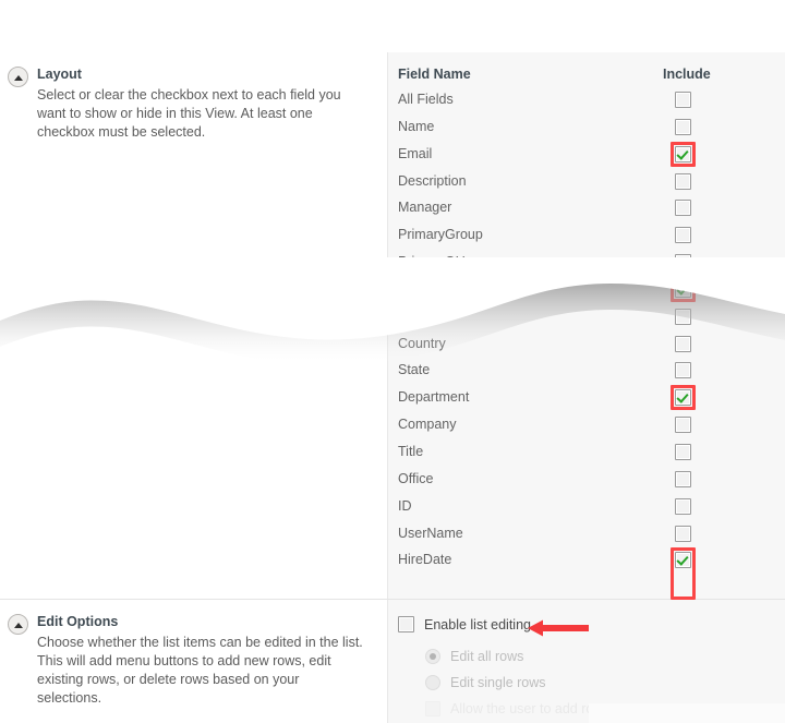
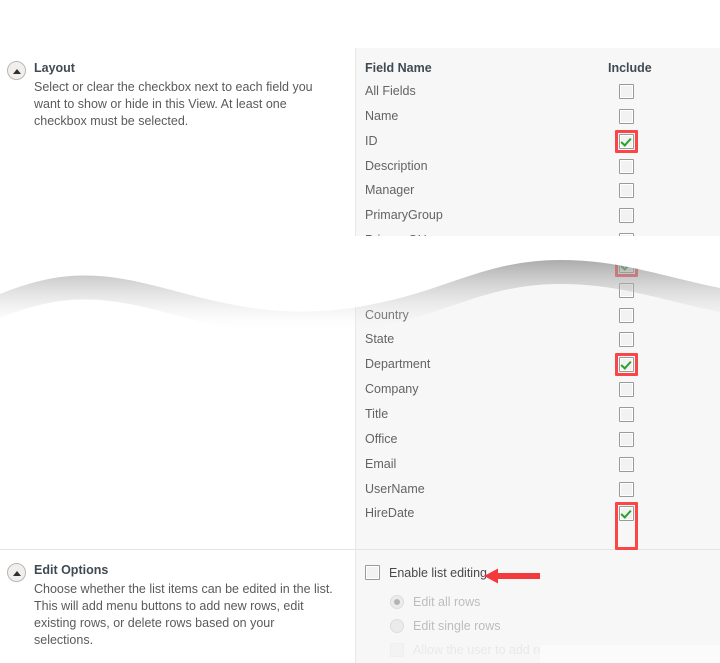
  Layout
  Select or clear the checkbox next to each field you want to show or hide in this View. At least one checkbox must be selected.
  Field Name
  Include
  All Fields
  Name
- Email
+ ID
  Description
  Manager
  PrimaryGroup
  State
  Department
  Company
  Title
  Office
- ID
+ Email
  UserName
  HireDate
  Edit Options
  Choose whether the list items can be edited in the list. This will add menu buttons to add new rows, edit existing rows, or delete rows based on your selections.
  Enable list editing
  Edit all rows
  Edit single rows
